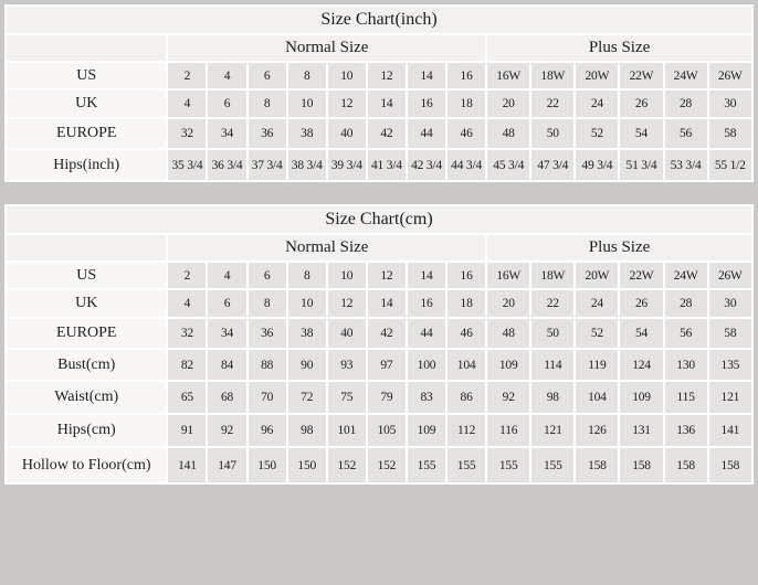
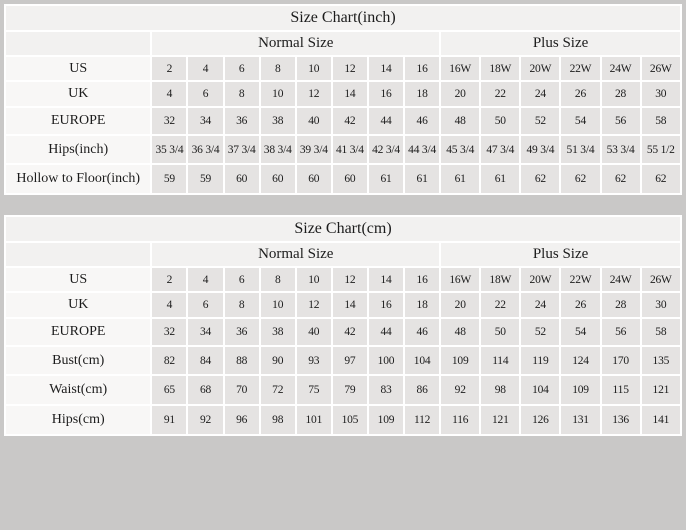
  Size Chart(inch)
  	Normal Size	Plus Size
  US	2	4	6	8	10	12	14	16	16W	18W	20W	22W	24W	26W
  UK	4	6	8	10	12	14	16	18	20	22	24	26	28	30
  EUROPE	32	34	36	38	40	42	44	46	48	50	52	54	56	58
  Hips(inch)	35 3/4	36 3/4	37 3/4	38 3/4	39 3/4	41 3/4	42 3/4	44 3/4	45 3/4	47 3/4	49 3/4	51 3/4	53 3/4	55 1/2
+ Hollow to Floor(inch)	59	59	60	60	60	60	61	61	61	61	62	62	62	62
  Size Chart(cm)
  	Normal Size	Plus Size
  US	2	4	6	8	10	12	14	16	16W	18W	20W	22W	24W	26W
  UK	4	6	8	10	12	14	16	18	20	22	24	26	28	30
  EUROPE	32	34	36	38	40	42	44	46	48	50	52	54	56	58
- Bust(cm)	82	84	88	90	93	97	100	104	109	114	119	124	130	135
+ Bust(cm)	82	84	88	90	93	97	100	104	109	114	119	124	170	135
  Waist(cm)	65	68	70	72	75	79	83	86	92	98	104	109	115	121
  Hips(cm)	91	92	96	98	101	105	109	112	116	121	126	131	136	141
- Hollow to Floor(cm)	141	147	150	150	152	152	155	155	155	155	158	158	158	158
